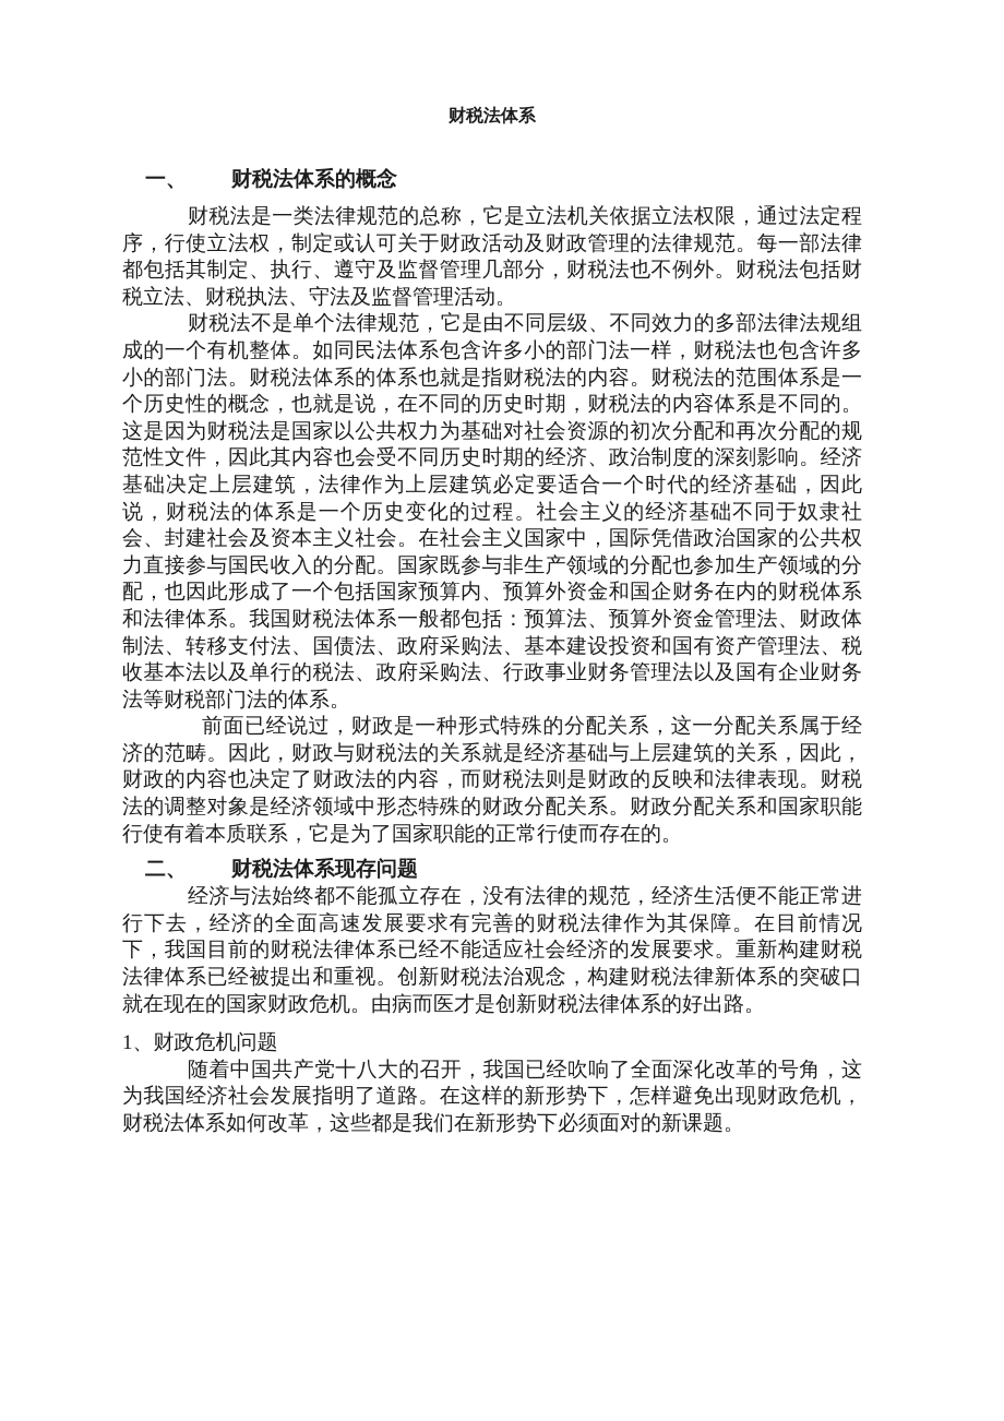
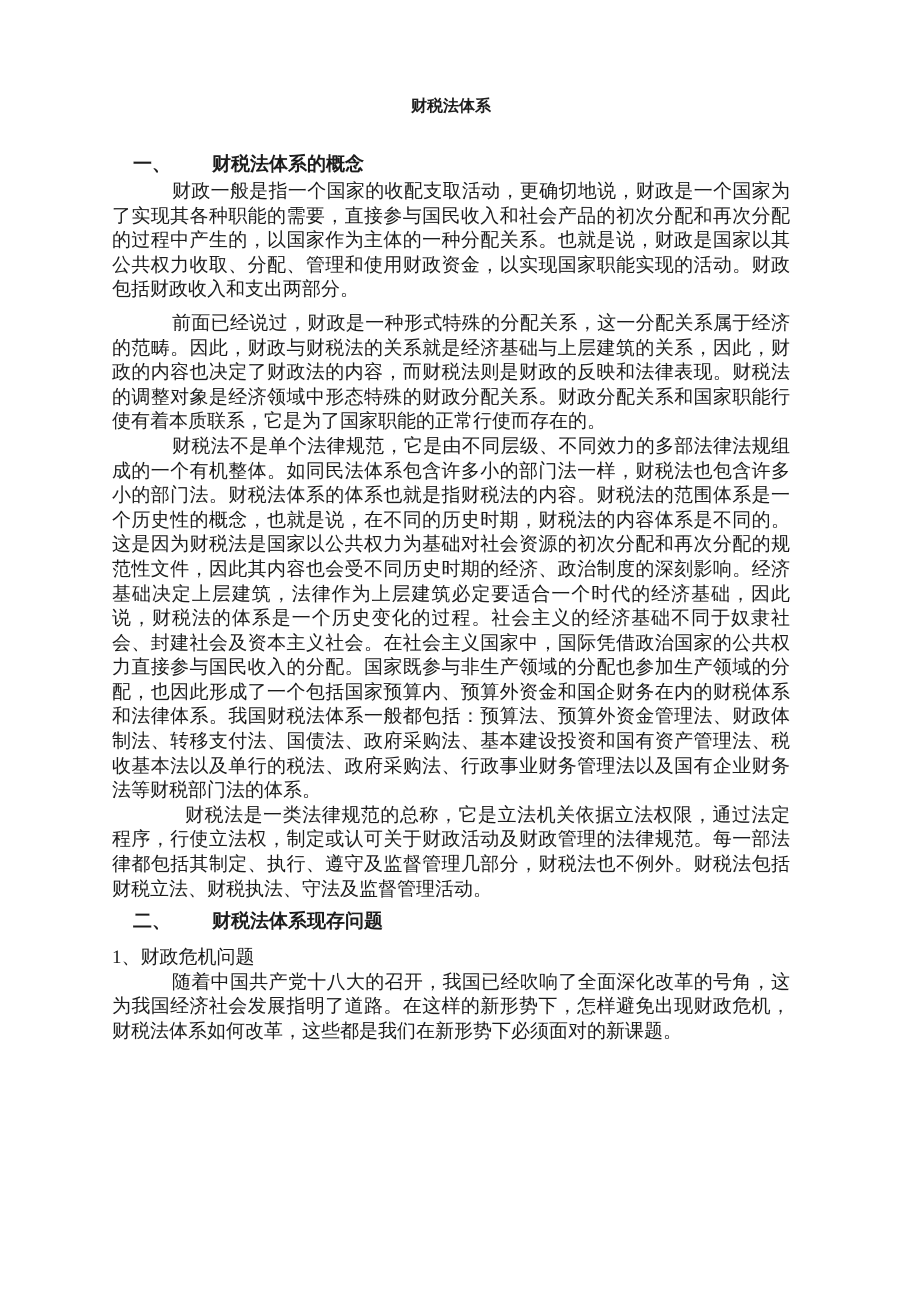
  财税法体系
  一、 财税法体系的概念
+ 财政一般是指一个国家的收配支取活动，更确切地说，财政是一个国家为了实现其各种职能的需要，直接参与国民收入和社会产品的初次分配和再次分配的过程中产生的，以国家作为主体的一种分配关系。也就是说，财政是国家以其公共权力收取、分配、管理和使用财政资金，以实现国家职能实现的活动。财政包括财政收入和支出两部分。
- 财税法是一类法律规范的总称，它是立法机关依据立法权限，通过法定程序，行使立法权，制定或认可关于财政活动及财政管理的法律规范。每一部法律都包括其制定、执行、遵守及监督管理几部分，财税法也不例外。财税法包括财税立法、财税执法、守法及监督管理活动。
+ 前面已经说过，财政是一种形式特殊的分配关系，这一分配关系属于经济的范畴。因此，财政与财税法的关系就是经济基础与上层建筑的关系，因此，财政的内容也决定了财政法的内容，而财税法则是财政的反映和法律表现。财税法的调整对象是经济领域中形态特殊的财政分配关系。财政分配关系和国家职能行使有着本质联系，它是为了国家职能的正常行使而存在的。
  财税法不是单个法律规范，它是由不同层级、不同效力的多部法律法规组成的一个有机整体。如同民法体系包含许多小的部门法一样，财税法也包含许多小的部门法。财税法体系的体系也就是指财税法的内容。财税法的范围体系是一个历史性的概念，也就是说，在不同的历史时期，财税法的内容体系是不同的。这是因为财税法是国家以公共权力为基础对社会资源的初次分配和再次分配的规范性文件，因此其内容也会受不同历史时期的经济、政治制度的深刻影响。经济基础决定上层建筑，法律作为上层建筑必定要适合一个时代的经济基础，因此说，财税法的体系是一个历史变化的过程。社会主义的经济基础不同于奴隶社会、封建社会及资本主义社会。在社会主义国家中，国际凭借政治国家的公共权力直接参与国民收入的分配。国家既参与非生产领域的分配也参加生产领域的分配，也因此形成了一个包括国家预算内、预算外资金和国企财务在内的财税体系和法律体系。我国财税法体系一般都包括：预算法、预算外资金管理法、财政体制法、转移支付法、国债法、政府采购法、基本建设投资和国有资产管理法、税收基本法以及单行的税法、政府采购法、行政事业财务管理法以及国有企业财务法等财税部门法的体系。
- 前面已经说过，财政是一种形式特殊的分配关系，这一分配关系属于经济的范畴。因此，财政与财税法的关系就是经济基础与上层建筑的关系，因此，财政的内容也决定了财政法的内容，而财税法则是财政的反映和法律表现。财税法的调整对象是经济领域中形态特殊的财政分配关系。财政分配关系和国家职能行使有着本质联系，它是为了国家职能的正常行使而存在的。
+ 财税法是一类法律规范的总称，它是立法机关依据立法权限，通过法定程序，行使立法权，制定或认可关于财政活动及财政管理的法律规范。每一部法律都包括其制定、执行、遵守及监督管理几部分，财税法也不例外。财税法包括财税立法、财税执法、守法及监督管理活动。
  二、 财税法体系现存问题
- 经济与法始终都不能孤立存在，没有法律的规范，经济生活便不能正常进行下去，经济的全面高速发展要求有完善的财税法律作为其保障。在目前情况下，我国目前的财税法律体系已经不能适应社会经济的发展要求。重新构建财税法律体系已经被提出和重视。创新财税法治观念，构建财税法律新体系的突破口就在现在的国家财政危机。由病而医才是创新财税法律体系的好出路。
  1、财政危机问题
  随着中国共产党十八大的召开，我国已经吹响了全面深化改革的号角，这为我国经济社会发展指明了道路。在这样的新形势下，怎样避免出现财政危机，财税法体系如何改革，这些都是我们在新形势下必须面对的新课题。
